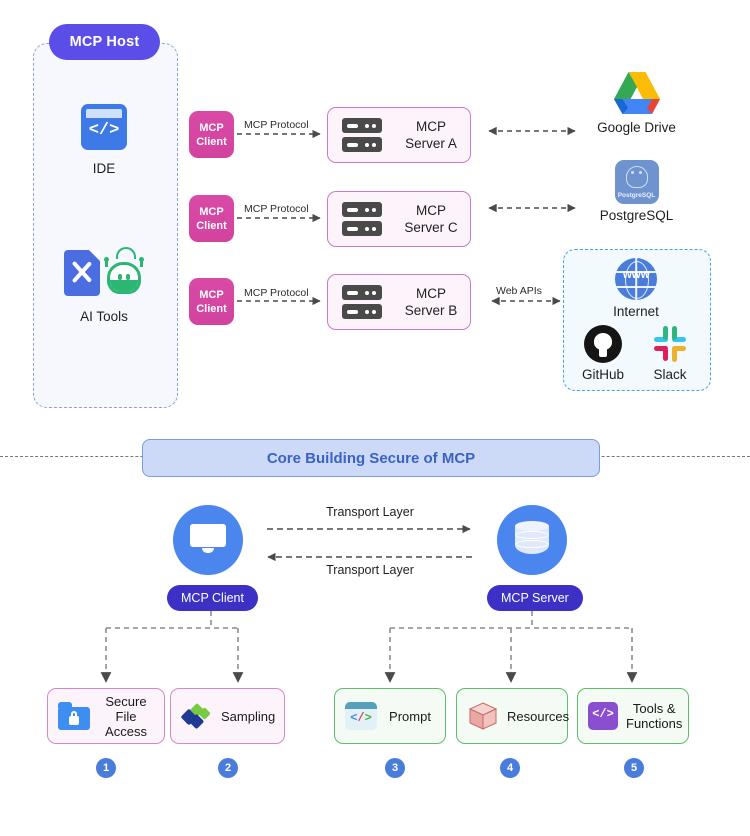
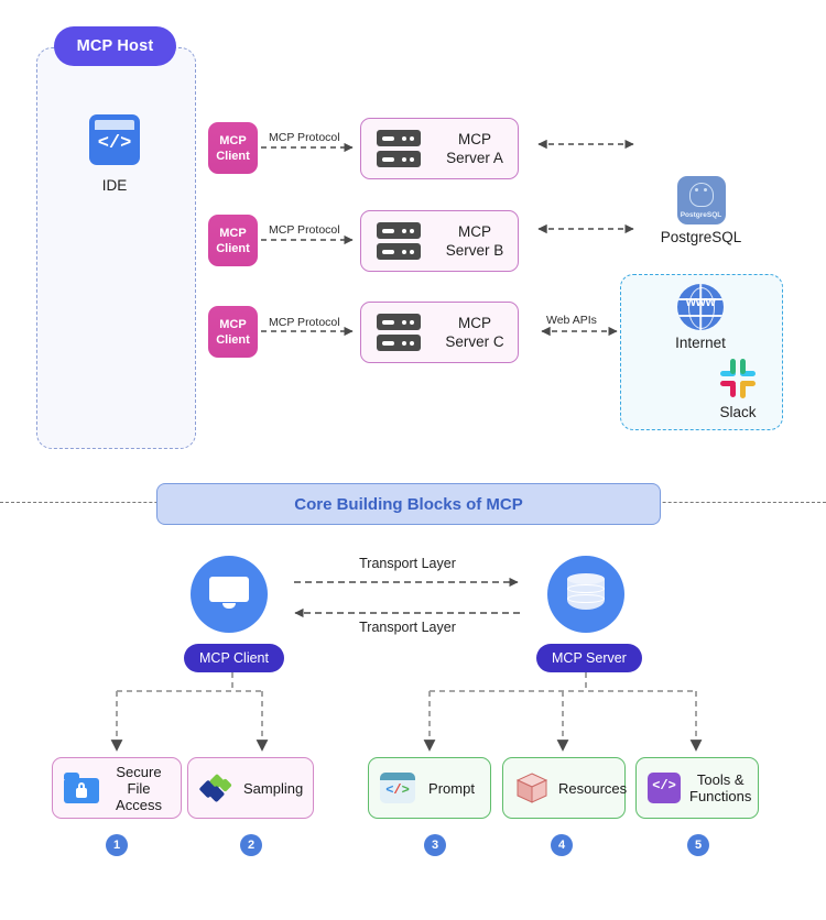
  MCP Host
  </>
  IDE
- AI Tools
  MCP
  Client
  MCP
  Client
  MCP
  Client
  MCP Protocol
  MCP Protocol
  MCP Protocol
  Web APIs
  MCP
  Server A
  MCP
- Server C
+ Server B
  MCP
- Server B
+ Server C
- Google Drive
  PostgreSQL
  WWW
  Internet
- GitHub
  Slack
- Core Building Secure of MCP
+ Core Building Blocks of MCP
  MCP Client
  MCP Server
  Transport Layer
  Transport Layer
  Secure File Access
  1
  Sampling
  2
  </>
  Prompt
  3
  Resources
  4
  </>
  Tools & Functions
  5
